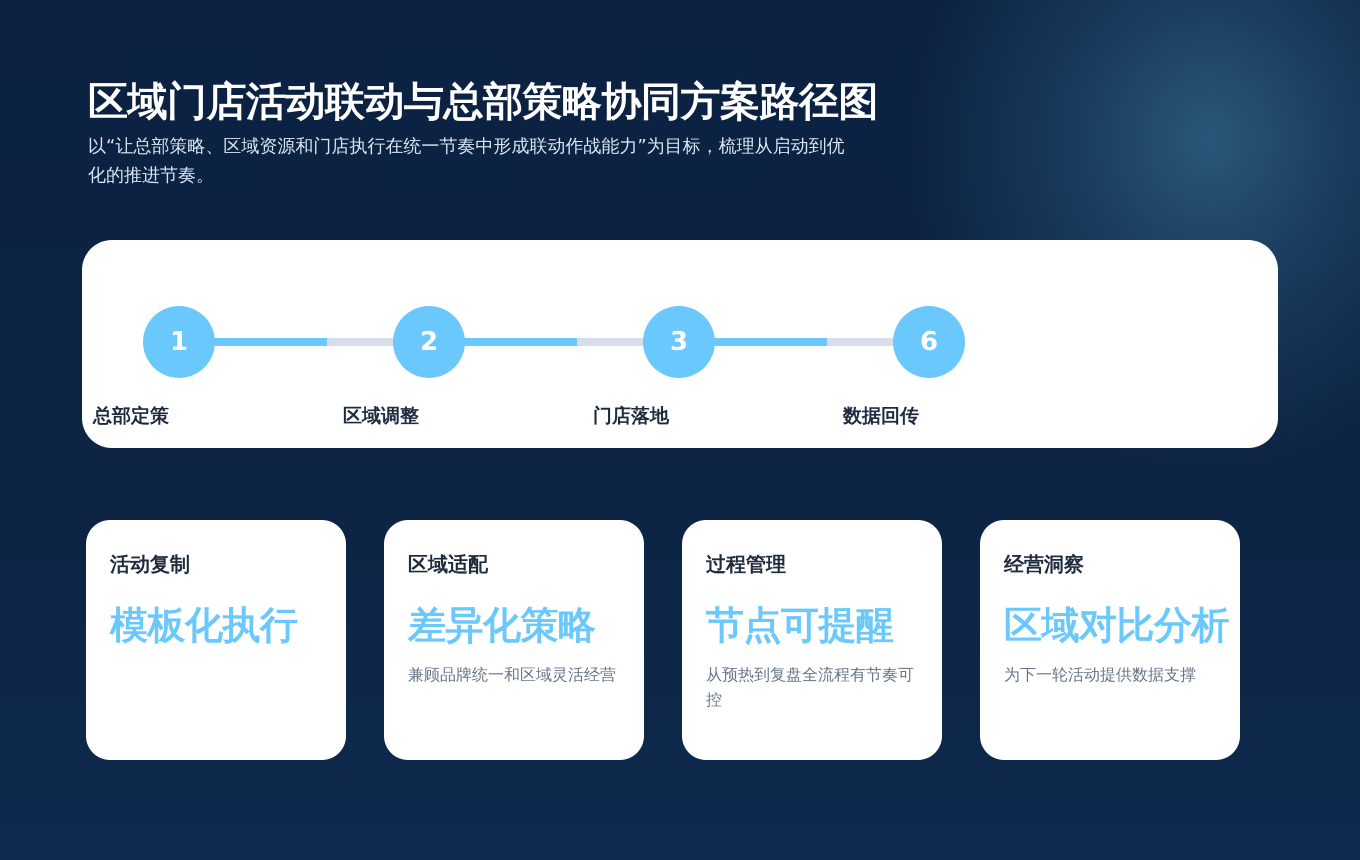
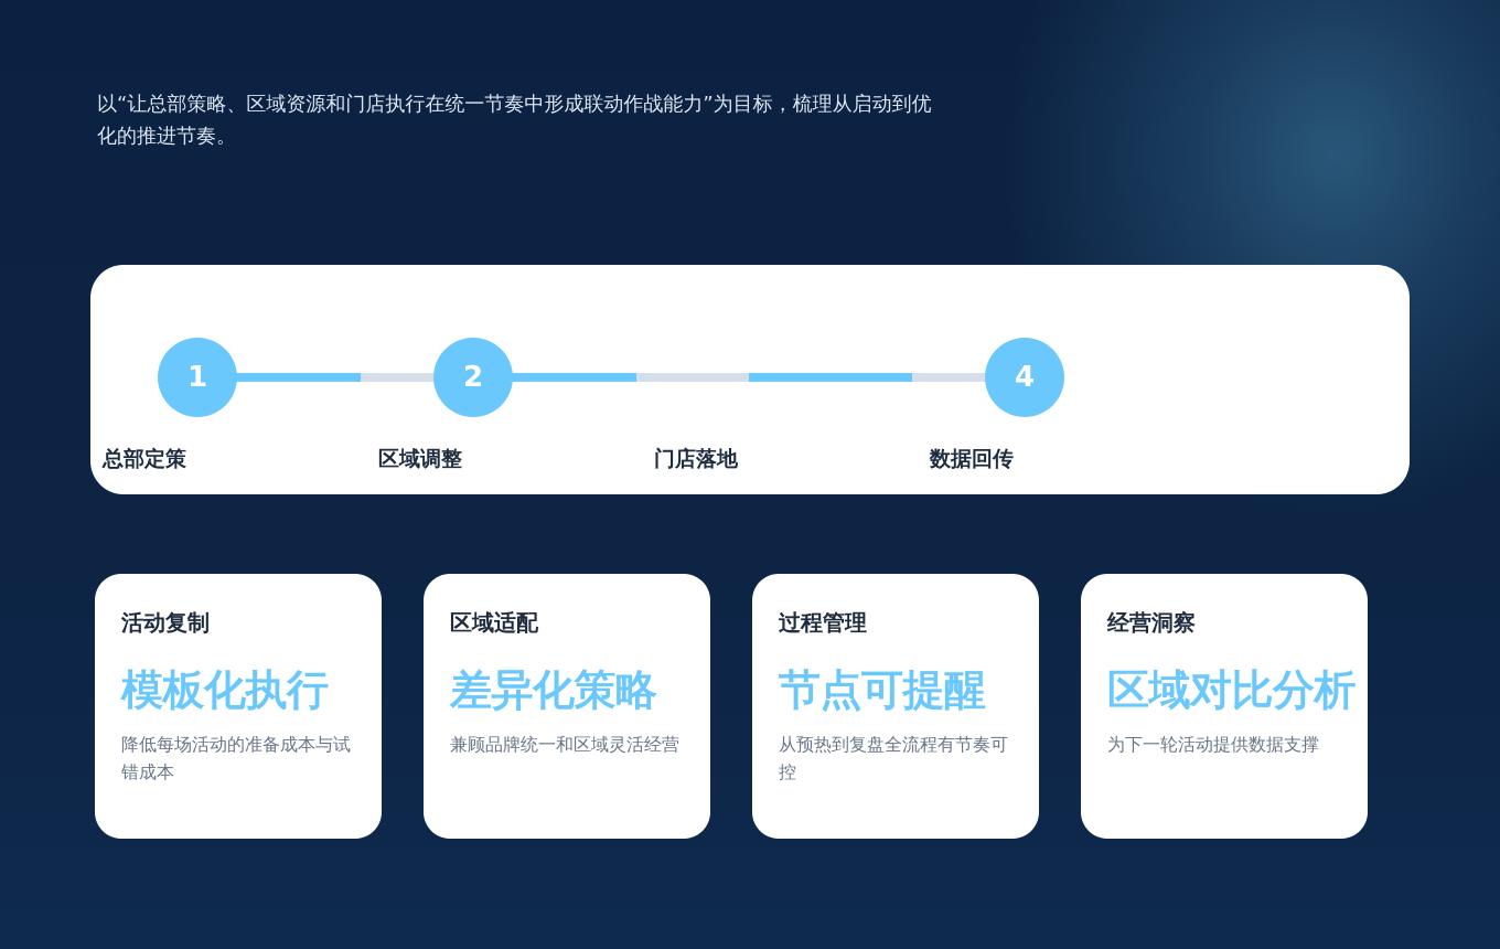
- 区域门店活动联动与总部策略协同方案路径图
  以“让总部策略、区域资源和门店执行在统一节奏中形成联动作战能力”为目标，梳理从启动到优化的推进节奏。
  1
  总部定策
  2
  区域调整
- 3
  门店落地
- 6
+ 4
  数据回传
  活动复制
  模板化执行
+ 降低每场活动的准备成本与试错成本
  区域适配
  差异化策略
  兼顾品牌统一和区域灵活经营
  过程管理
  节点可提醒
  从预热到复盘全流程有节奏可控
  经营洞察
  区域对比分析
  为下一轮活动提供数据支撑
